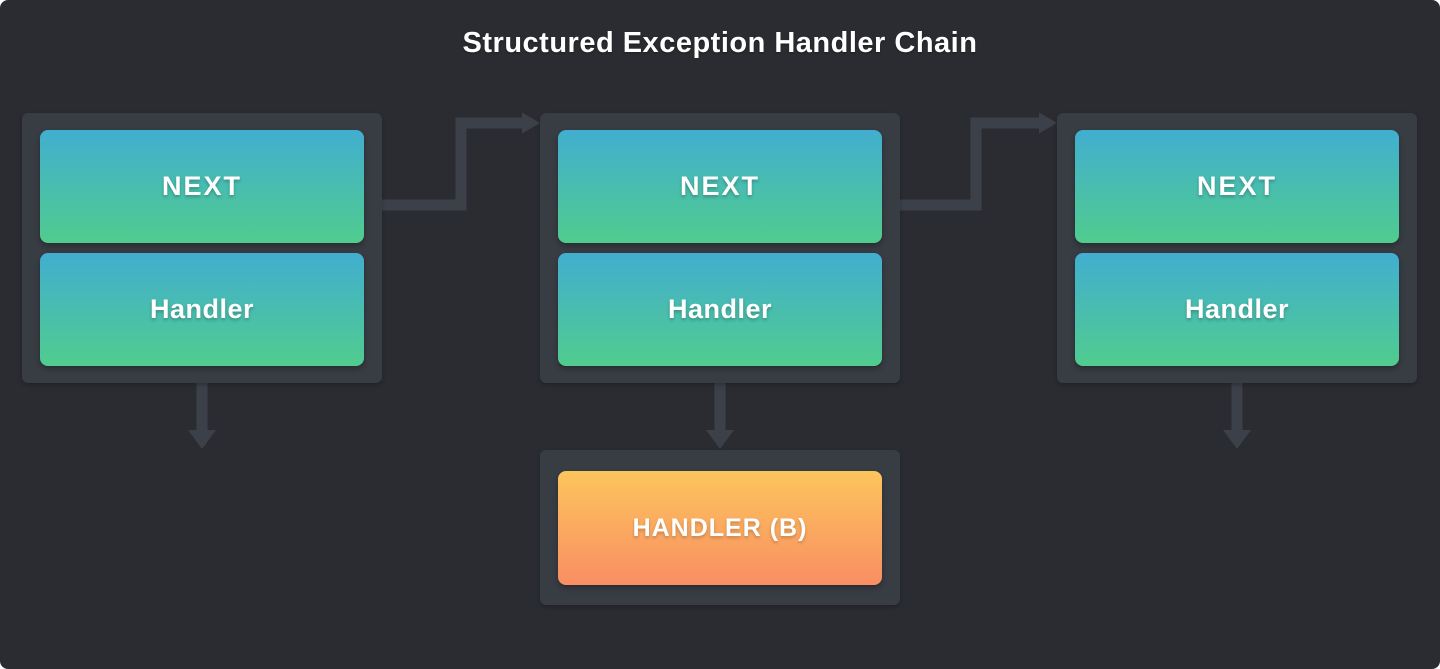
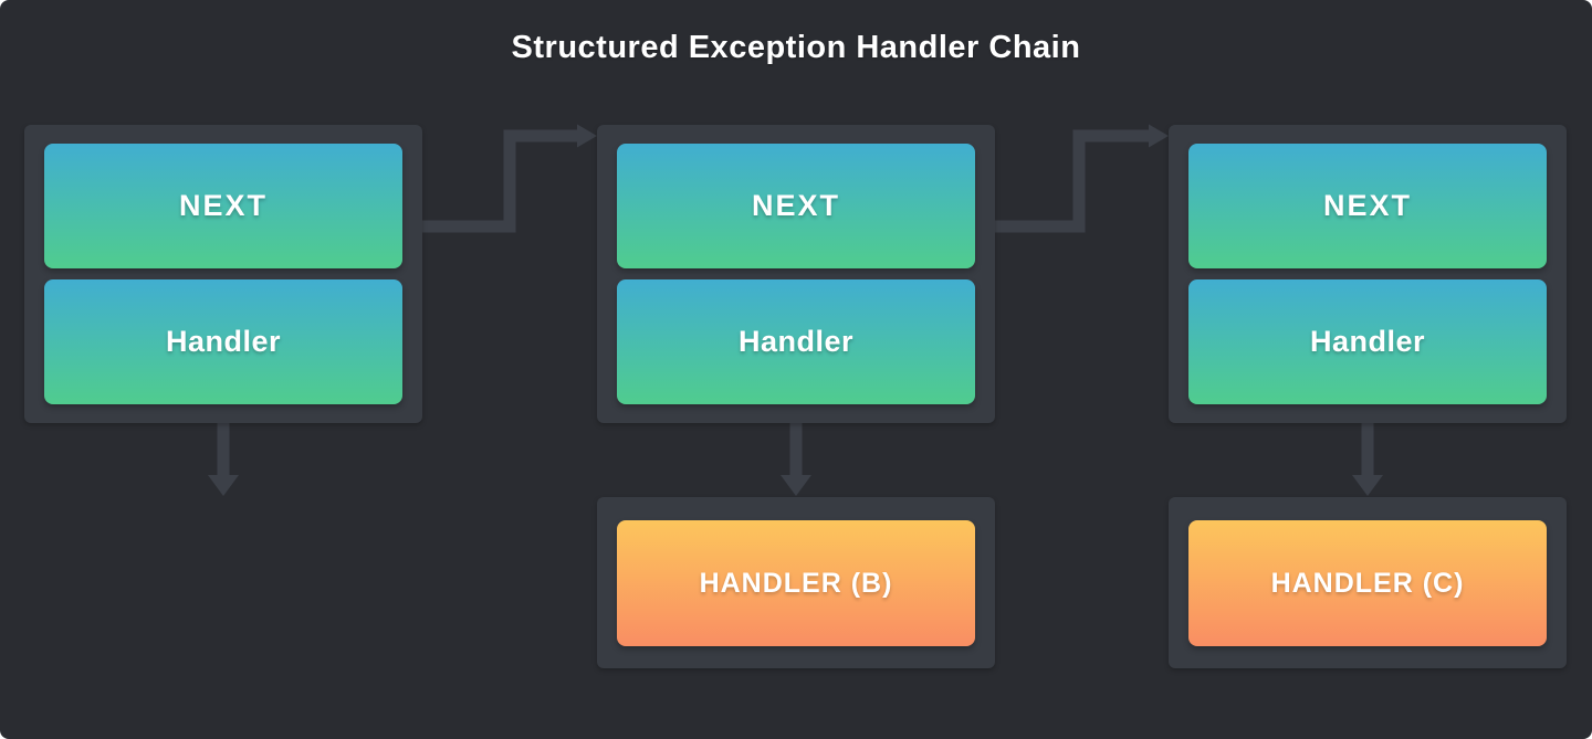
  Structured Exception Handler Chain
  NEXT
  Handler
  NEXT
  Handler
  NEXT
  Handler
  HANDLER (B)
+ HANDLER (C)
